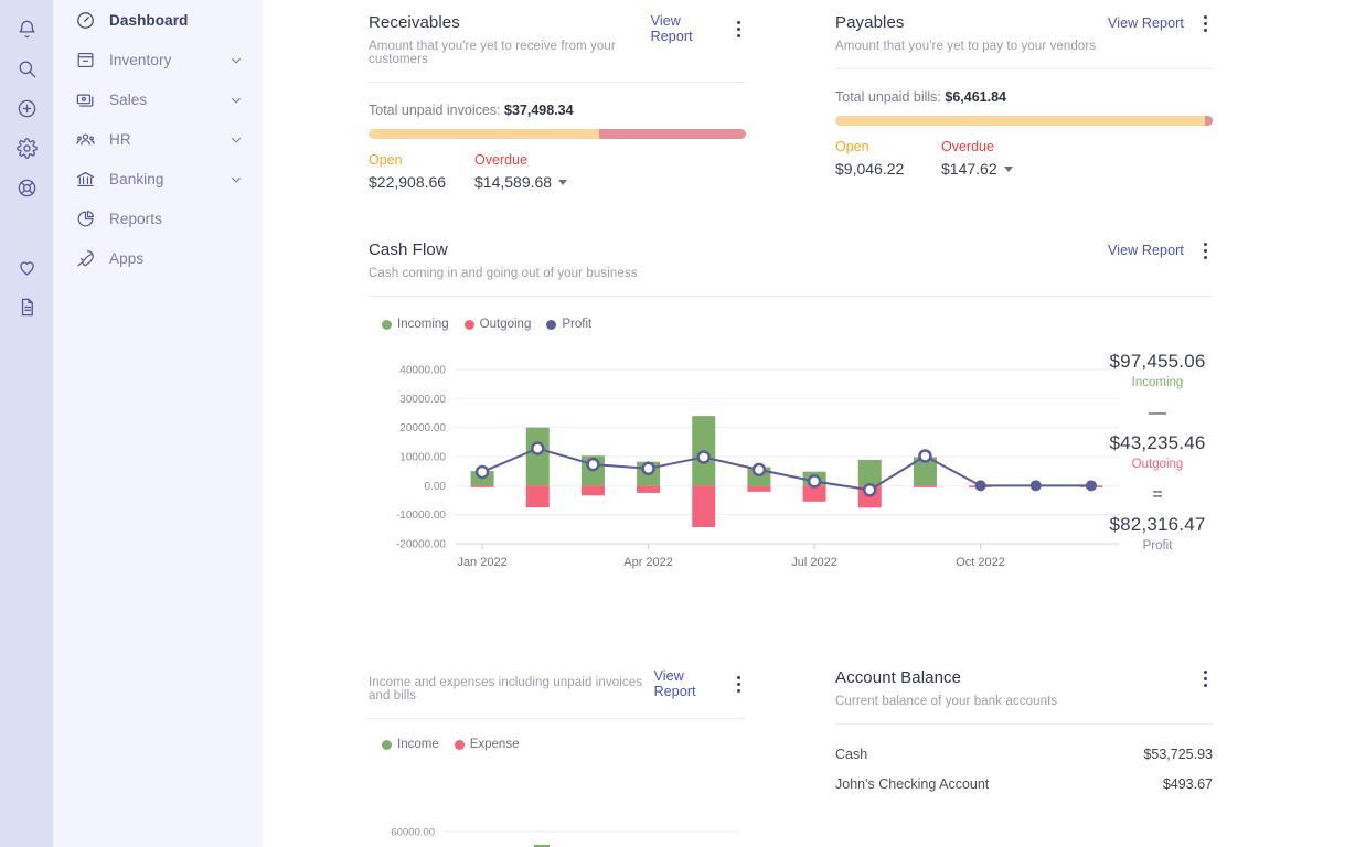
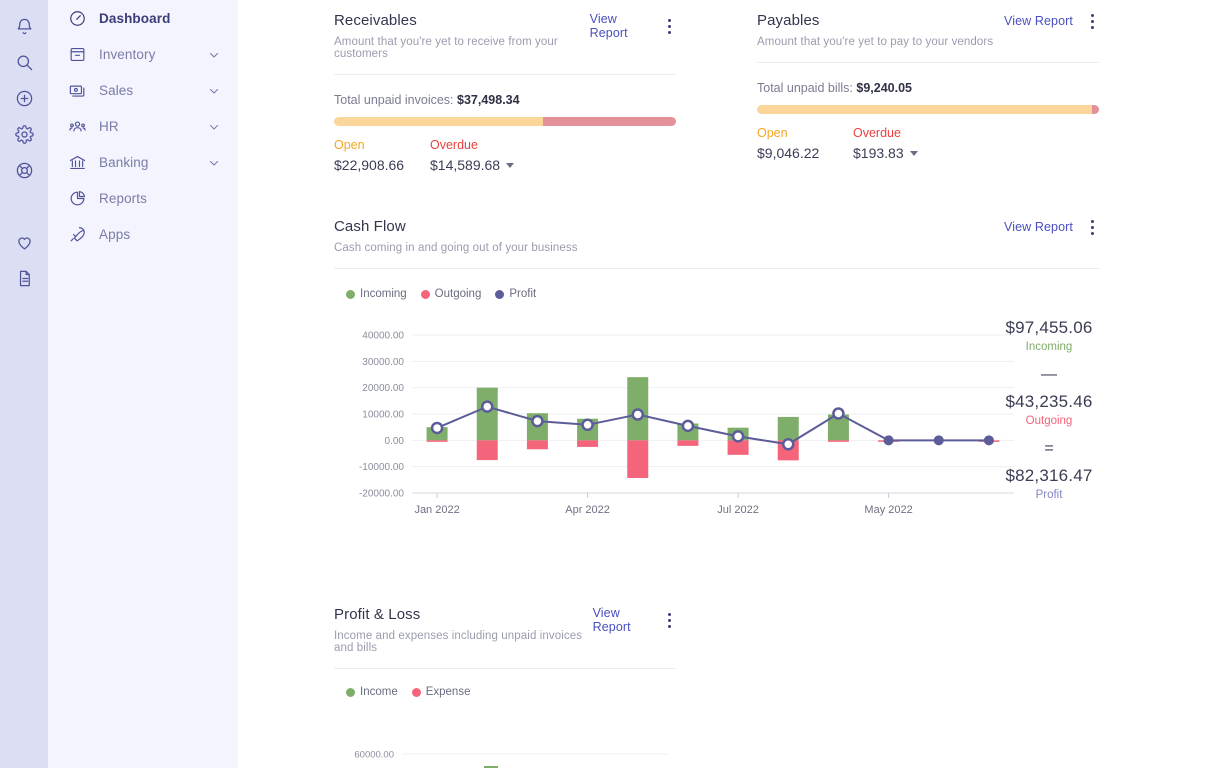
  Dashboard
  Inventory
  Sales
  HR
  Banking
  Reports
  Apps
  Receivables
  Amount that you're yet to receive from your customers
  View Report
  Total unpaid invoices: $37,498.34
  Open
  $22,908.66
  Overdue
  $14,589.68
  Payables
  Amount that you're yet to pay to your vendors
  View Report
- Total unpaid bills: $6,461.84
+ Total unpaid bills: $9,240.05
  Open
  $9,046.22
  Overdue
- $147.62
+ $193.83
  Cash Flow
  Cash coming in and going out of your business
  View Report
  Incoming
  Outgoing
  Profit
  40000.00
  30000.00
  20000.00
  10000.00
  0.00
  -10000.00
  -20000.00
  Jan 2022
  Apr 2022
  Jul 2022
- Oct 2022
+ May 2022
  $97,455.06
  Incoming
  —
  $43,235.46
  Outgoing
  =
  $82,316.47
  Profit
+ Profit & Loss
  Income and expenses including unpaid invoices and bills
  View Report
  Income
  Expense
  60000.00
- Account Balance
- Current balance of your bank accounts
- Cash
- $53,725.93
- John's Checking Account
- $493.67
